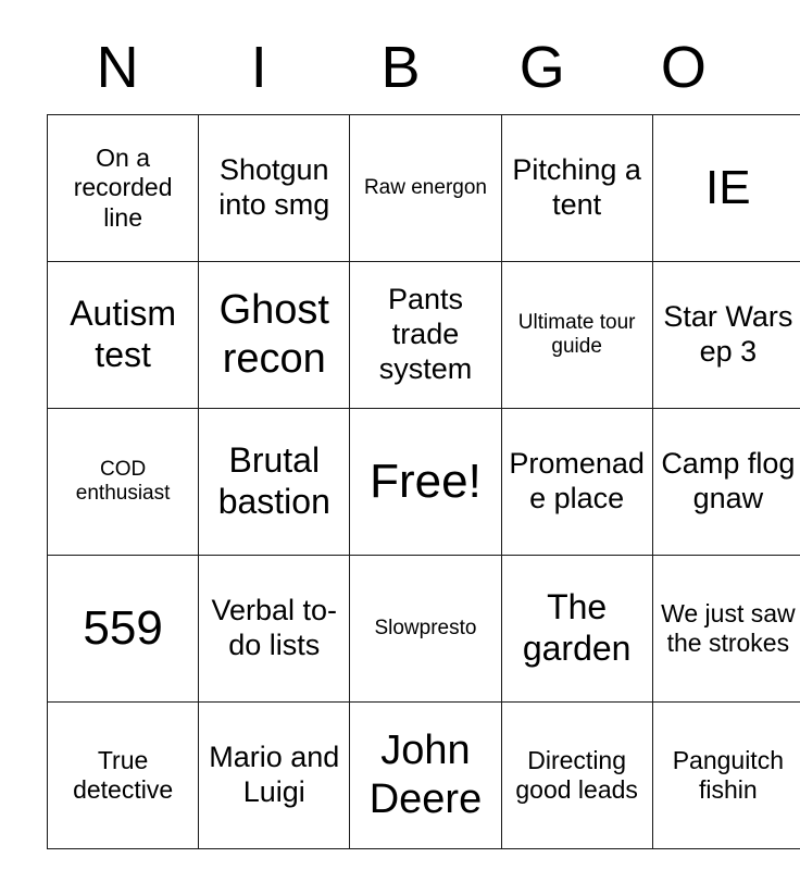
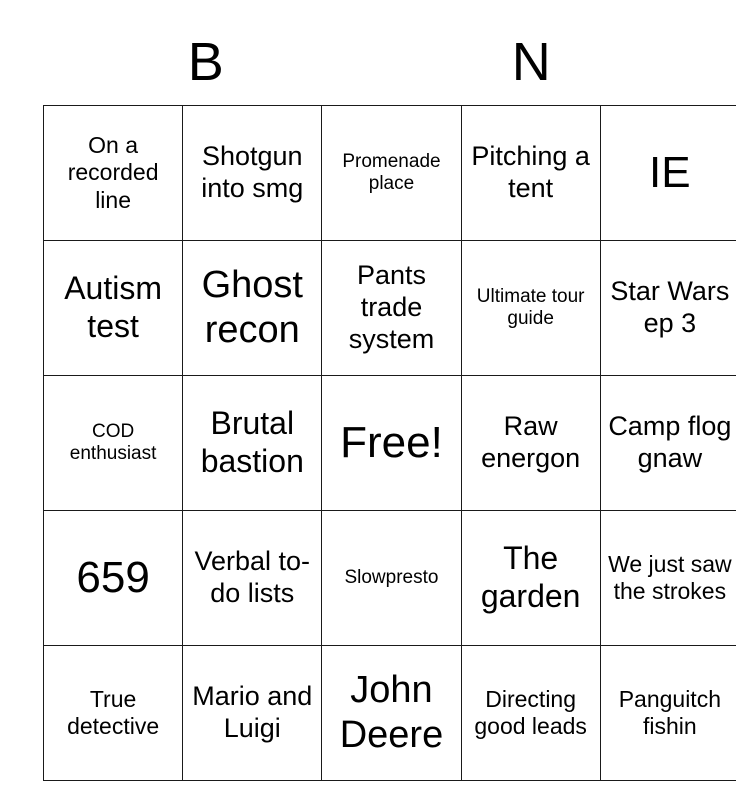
- N
+ B
- I
- B
+ N
- G
- O
- On a recorded line	Shotgun into smg	Raw energon	Pitching a tent	IE
+ On a recorded line	Shotgun into smg	Promenade place	Pitching a tent	IE
  Autism test	Ghost recon	Pants trade system	Ultimate tour guide	Star Wars ep 3
- COD enthusiast	Brutal bastion	Free!	Promenade place	Camp flog gnaw
+ COD enthusiast	Brutal bastion	Free!	Raw energon	Camp flog gnaw
- 559	Verbal to-do lists	Slowpresto	The garden	We just saw the strokes
+ 659	Verbal to-do lists	Slowpresto	The garden	We just saw the strokes
  True detective	Mario and Luigi	John Deere	Directing good leads	Panguitch fishin
